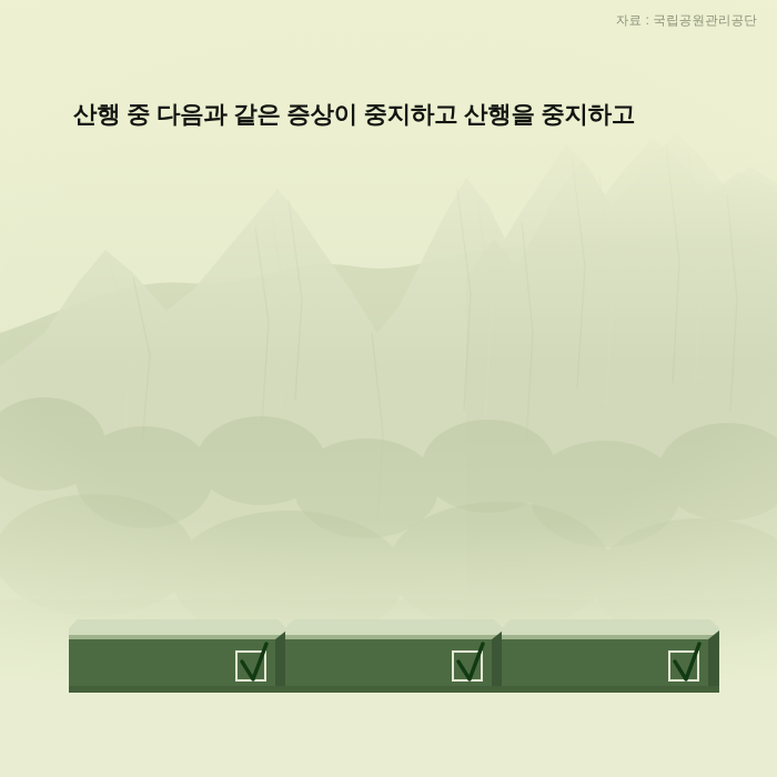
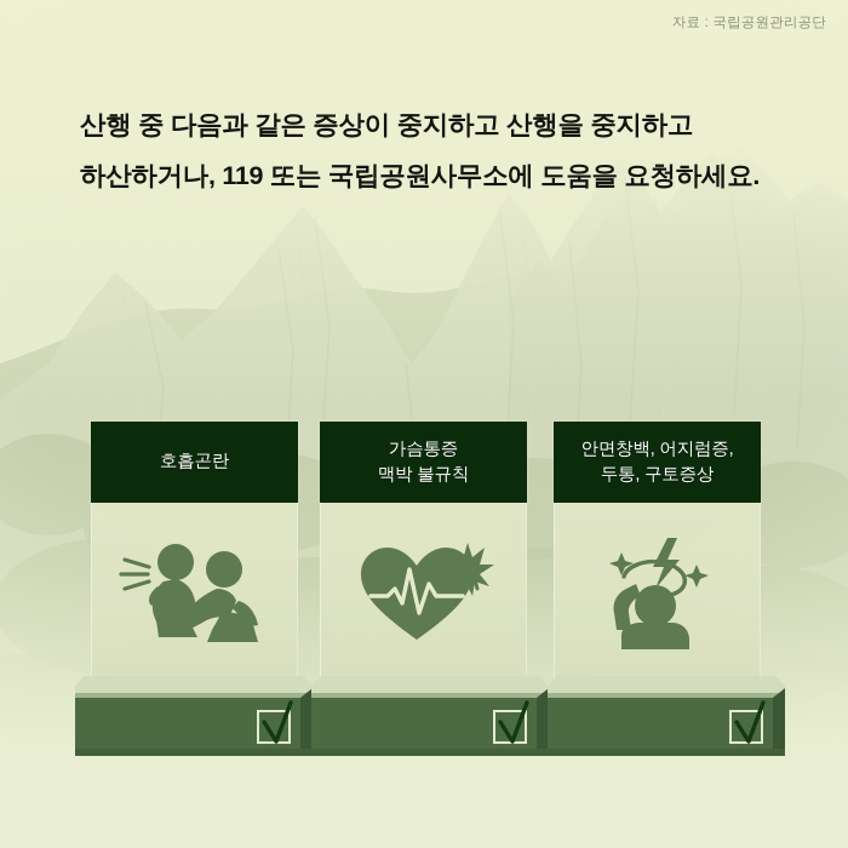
  자료 : 국립공원관리공단
  산행 중 다음과 같은 증상이 중지하고 산행을 중지하고
+ 하산하거나, 119 또는 국립공원사무소에 도움을 요청하세요.
+ 호흡곤란
+ 가슴통증
+ 맥박 불규칙
+ 안면창백, 어지럼증,
+ 두통, 구토증상
